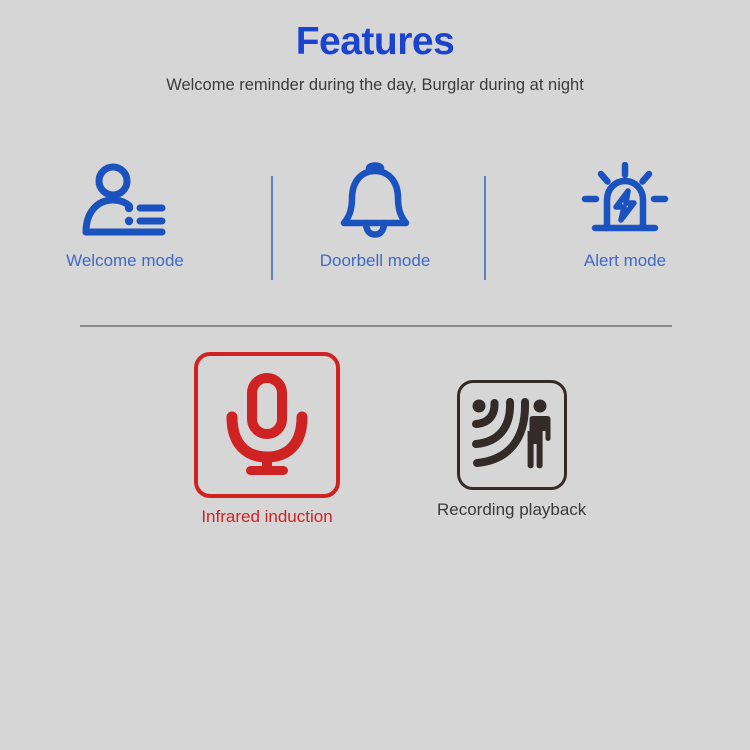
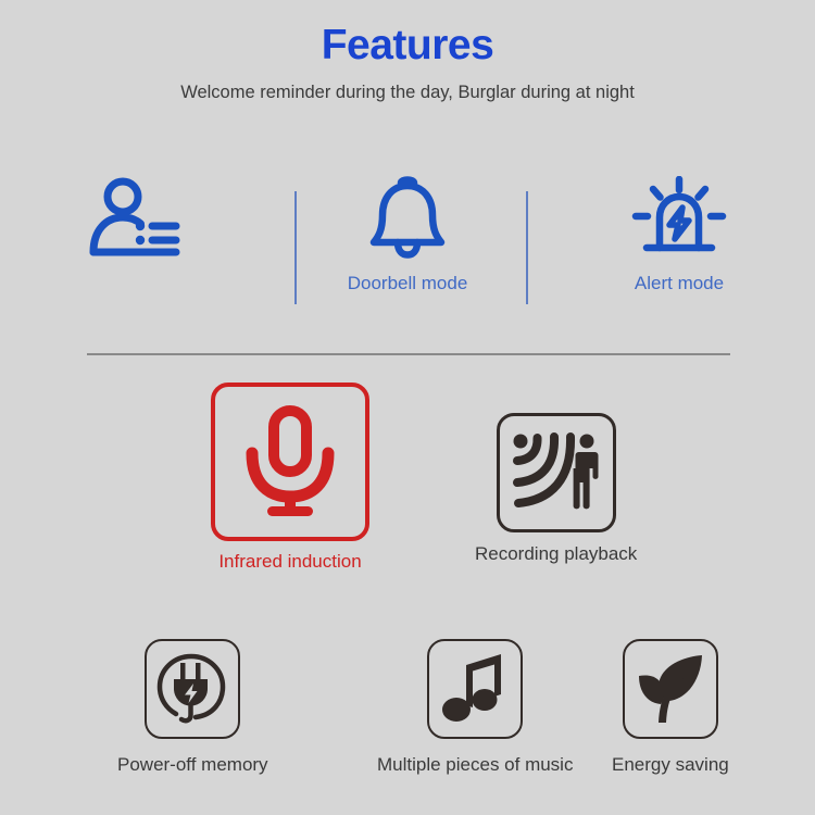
  Features
  Welcome reminder during the day, Burglar during at night
- Welcome mode
  Doorbell mode
  Alert mode
  Infrared induction
  Recording playback
+ Power-off memory
+ Multiple pieces of music
+ Energy saving
